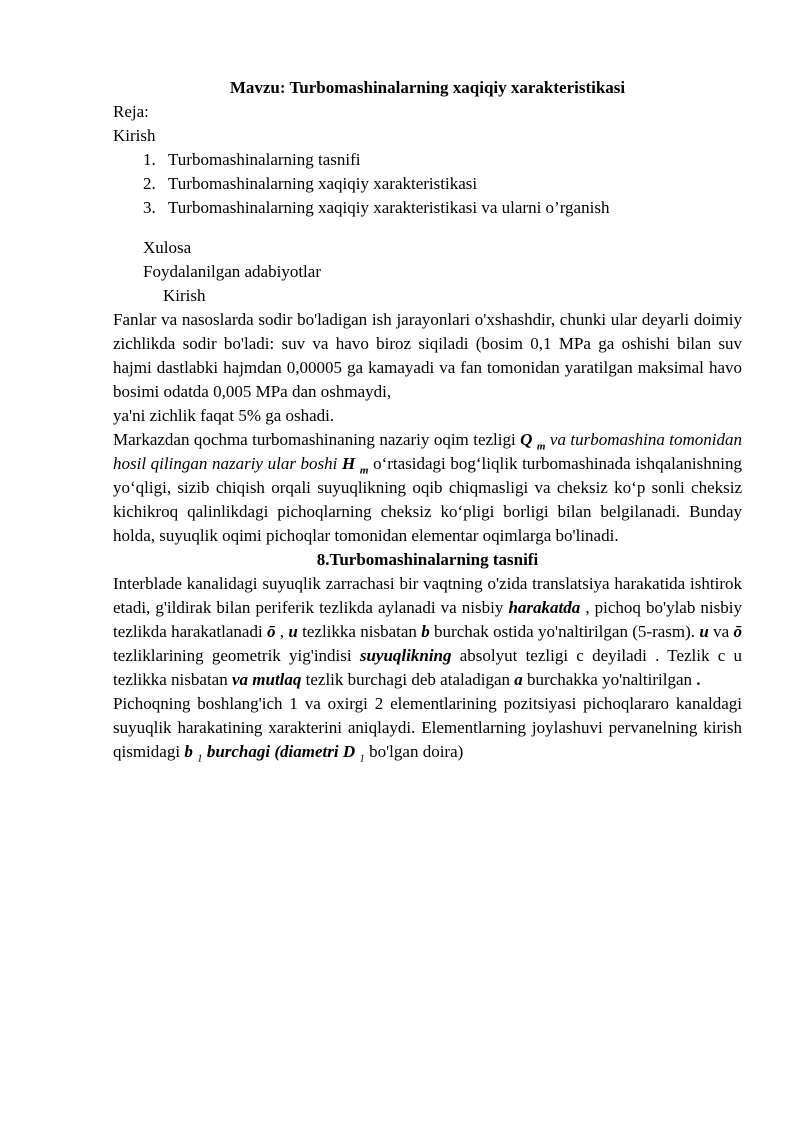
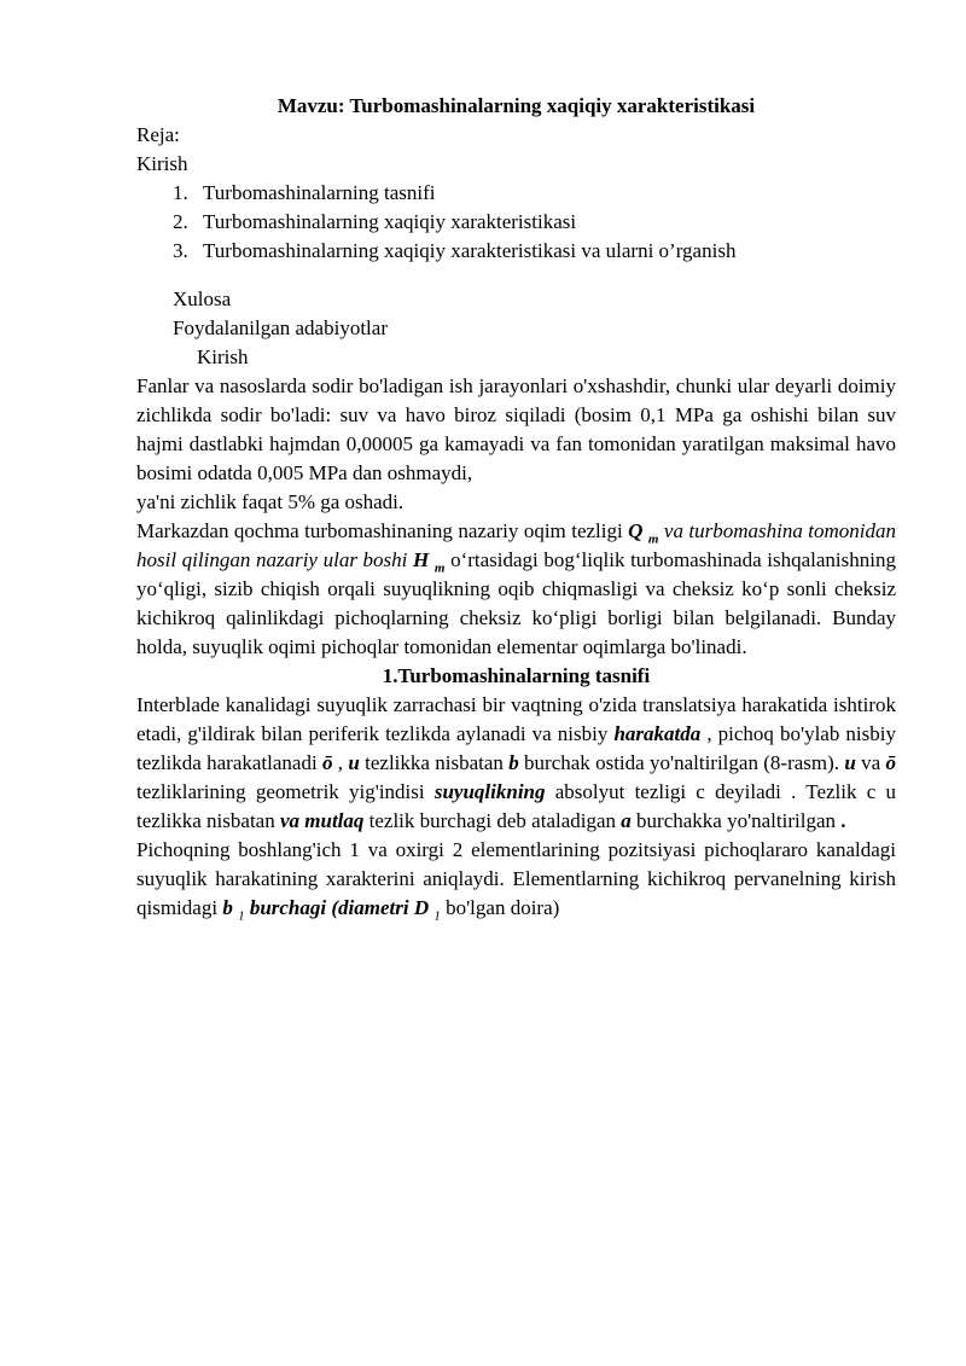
  Mavzu: Turbomashinalarning xaqiqiy xarakteristikasi
  Reja:
  Kirish
  1. Turbomashinalarning tasnifi
  2. Turbomashinalarning xaqiqiy xarakteristikasi
  3. Turbomashinalarning xaqiqiy xarakteristikasi va ularni o’rganish
  Xulosa
  Foydalanilgan adabiyotlar
  Kirish
  Fanlar va nasoslarda sodir bo'ladigan ish jarayonlari o'xshashdir, chunki ular deyarli doimiy zichlikda sodir bo'ladi: suv va havo biroz siqiladi (bosim 0,1 MPa ga oshishi bilan suv hajmi dastlabki hajmdan 0,00005 ga kamayadi va fan tomonidan yaratilgan maksimal havo bosimi odatda 0,005 MPa dan oshmaydi,
  ya'ni zichlik faqat 5% ga oshadi.
  Markazdan qochma turbomashinaning nazariy oqim tezligi Q m va turbomashina tomonidan hosil qilingan nazariy ular boshi H m oʻrtasidagi bogʻliqlik turbomashinada ishqalanishning yoʻqligi, sizib chiqish orqali suyuqlikning oqib chiqmasligi va cheksiz koʻp sonli cheksiz kichikroq qalinlikdagi pichoqlarning cheksiz koʻpligi borligi bilan belgilanadi. Bunday holda, suyuqlik oqimi pichoqlar tomonidan elementar oqimlarga bo'linadi.
- 8.Turbomashinalarning tasnifi
+ 1.Turbomashinalarning tasnifi
- Interblade kanalidagi suyuqlik zarrachasi bir vaqtning o'zida translatsiya harakatida ishtirok etadi, g'ildirak bilan periferik tezlikda aylanadi va nisbiy harakatda , pichoq bo'ylab nisbiy tezlikda harakatlanadi ō , u tezlikka nisbatan b burchak ostida yo'naltirilgan (5-rasm). u va ō tezliklarining geometrik yig'indisi suyuqlikning absolyut tezligi c deyiladi . Tezlik c u tezlikka nisbatan va mutlaq tezlik burchagi deb ataladigan a burchakka yo'naltirilgan .
+ Interblade kanalidagi suyuqlik zarrachasi bir vaqtning o'zida translatsiya harakatida ishtirok etadi, g'ildirak bilan periferik tezlikda aylanadi va nisbiy harakatda , pichoq bo'ylab nisbiy tezlikda harakatlanadi ō , u tezlikka nisbatan b burchak ostida yo'naltirilgan (8-rasm). u va ō tezliklarining geometrik yig'indisi suyuqlikning absolyut tezligi c deyiladi . Tezlik c u tezlikka nisbatan va mutlaq tezlik burchagi deb ataladigan a burchakka yo'naltirilgan .
- Pichoqning boshlang'ich 1 va oxirgi 2 elementlarining pozitsiyasi pichoqlararo kanaldagi suyuqlik harakatining xarakterini aniqlaydi. Elementlarning joylashuvi pervanelning kirish qismidagi b 1 burchagi (diametri D 1 bo'lgan doira)
+ Pichoqning boshlang'ich 1 va oxirgi 2 elementlarining pozitsiyasi pichoqlararo kanaldagi suyuqlik harakatining xarakterini aniqlaydi. Elementlarning kichikroq pervanelning kirish qismidagi b 1 burchagi (diametri D 1 bo'lgan doira)
